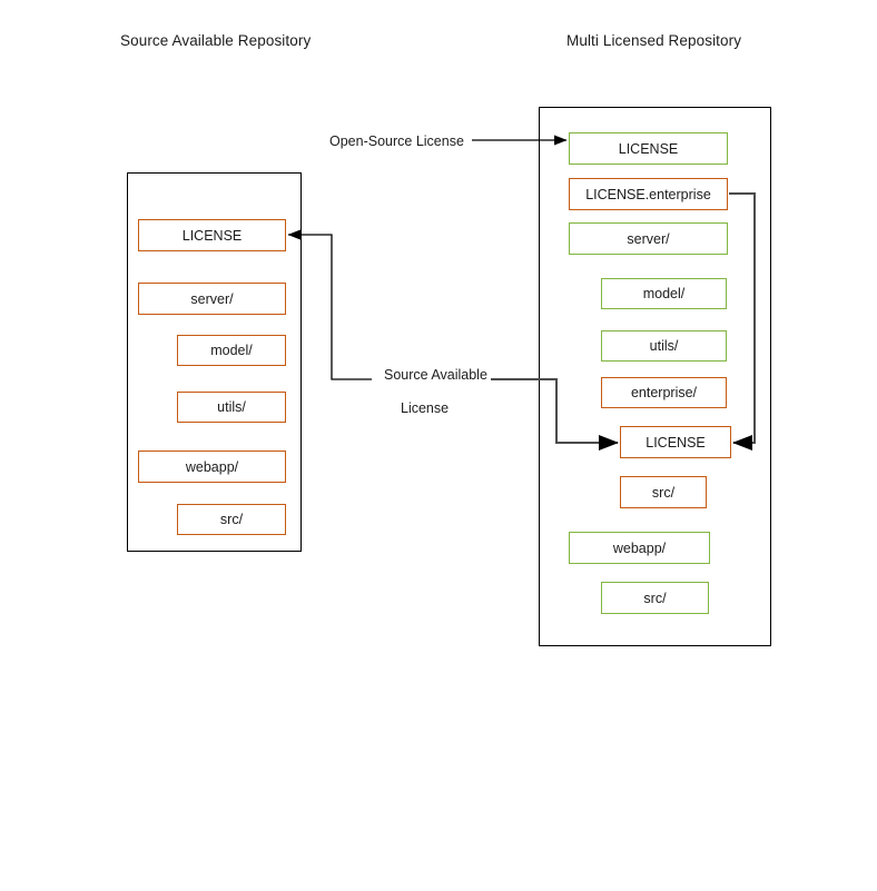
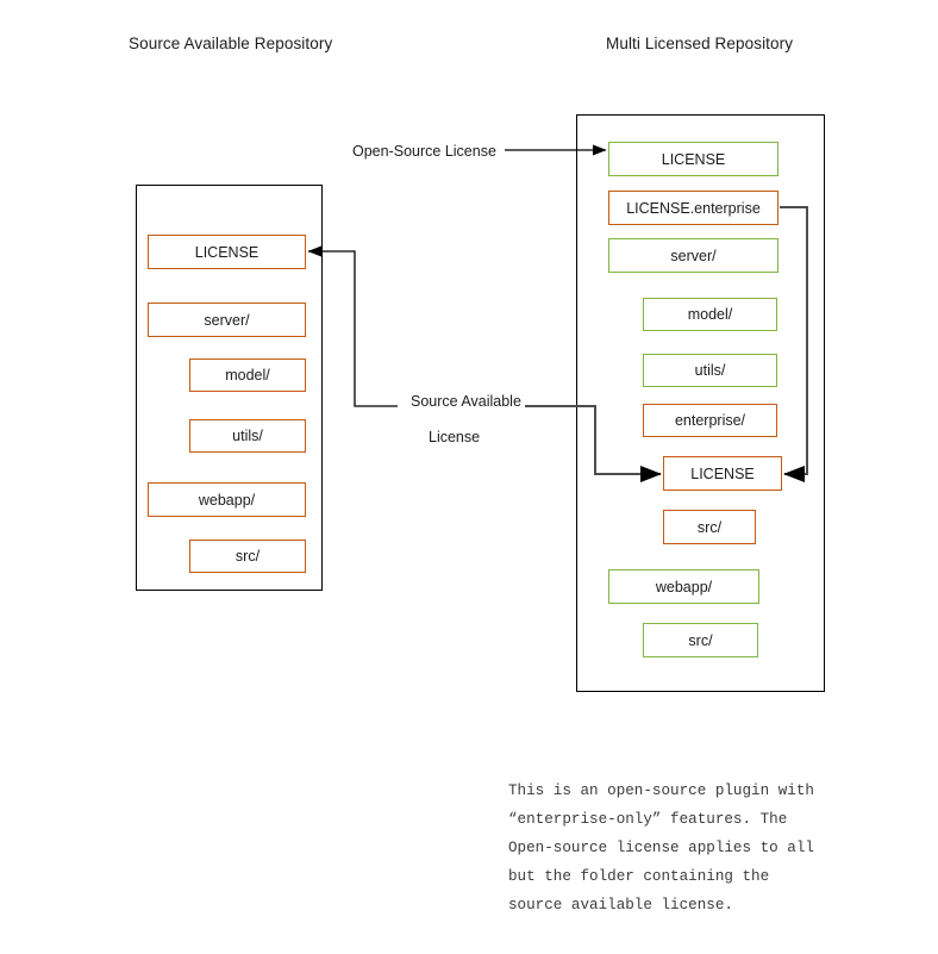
  Source Available Repository
  Multi Licensed Repository
  LICENSE
  server/
  model/
  utils/
  webapp/
  src/
  LICENSE
  LICENSE.enterprise
  server/
  model/
  utils/
  enterprise/
  LICENSE
  src/
  webapp/
  src/
  Open-Source License
  Source Available
  License
+ This is an open-source plugin with
+ “enterprise-only” features. The
+ Open-source license applies to all
+ but the folder containing the
+ source available license.
